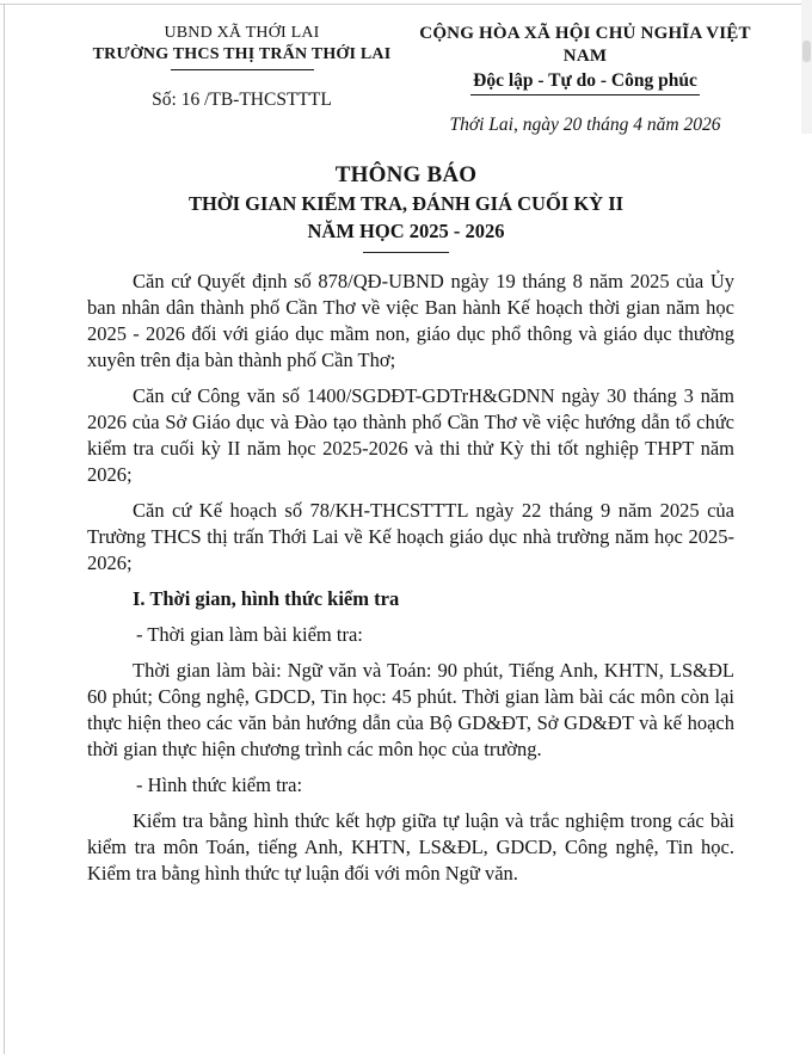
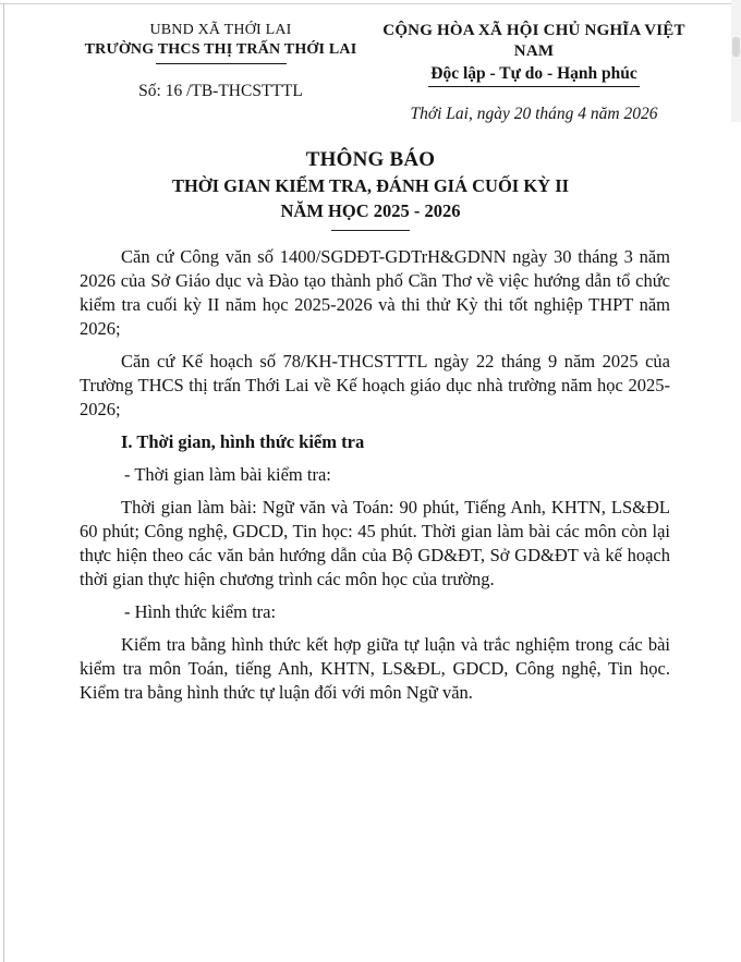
  UBND XÃ THỚI LAI
  TRƯỜNG THCS THỊ TRẤN THỚI LAI
  Số: 16 /TB-THCSTTTL
  CỘNG HÒA XÃ HỘI CHỦ NGHĨA VIỆT NAM
- Độc lập - Tự do - Công phúc
+ Độc lập - Tự do - Hạnh phúc
  Thới Lai, ngày 20 tháng 4 năm 2026
  THÔNG BÁO
  THỜI GIAN KIỂM TRA, ĐÁNH GIÁ CUỐI KỲ II
  NĂM HỌC 2025 - 2026
- Căn cứ Quyết định số 878/QĐ-UBND ngày 19 tháng 8 năm 2025 của Ủy ban nhân dân thành phố Cần Thơ về việc Ban hành Kế hoạch thời gian năm học 2025 - 2026 đối với giáo dục mầm non, giáo dục phổ thông và giáo dục thường xuyên trên địa bàn thành phố Cần Thơ;
  Căn cứ Công văn số 1400/SGDĐT-GDTrH&GDNN ngày 30 tháng 3 năm 2026 của Sở Giáo dục và Đào tạo thành phố Cần Thơ về việc hướng dẫn tổ chức kiểm tra cuối kỳ II năm học 2025-2026 và thi thử Kỳ thi tốt nghiệp THPT năm 2026;
  Căn cứ Kế hoạch số 78/KH-THCSTTTL ngày 22 tháng 9 năm 2025 của Trường THCS thị trấn Thới Lai về Kế hoạch giáo dục nhà trường năm học 2025-2026;
  I. Thời gian, hình thức kiểm tra
  - Thời gian làm bài kiểm tra:
  Thời gian làm bài: Ngữ văn và Toán: 90 phút, Tiếng Anh, KHTN, LS&ĐL 60 phút; Công nghệ, GDCD, Tin học: 45 phút. Thời gian làm bài các môn còn lại thực hiện theo các văn bản hướng dẫn của Bộ GD&ĐT, Sở GD&ĐT và kế hoạch thời gian thực hiện chương trình các môn học của trường.
  - Hình thức kiểm tra:
  Kiểm tra bằng hình thức kết hợp giữa tự luận và trắc nghiệm trong các bài kiểm tra môn Toán, tiếng Anh, KHTN, LS&ĐL, GDCD, Công nghệ, Tin học. Kiểm tra bằng hình thức tự luận đối với môn Ngữ văn.
